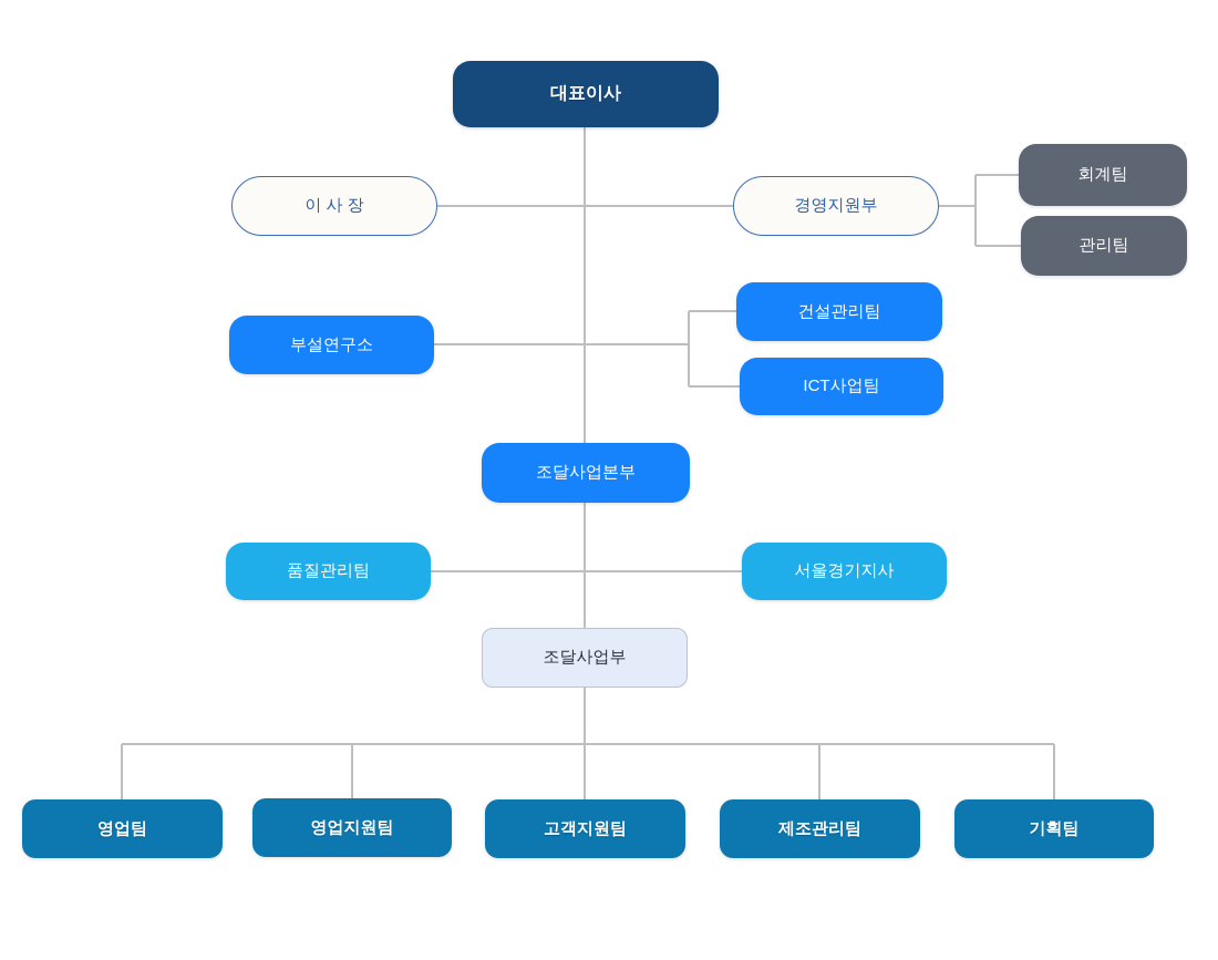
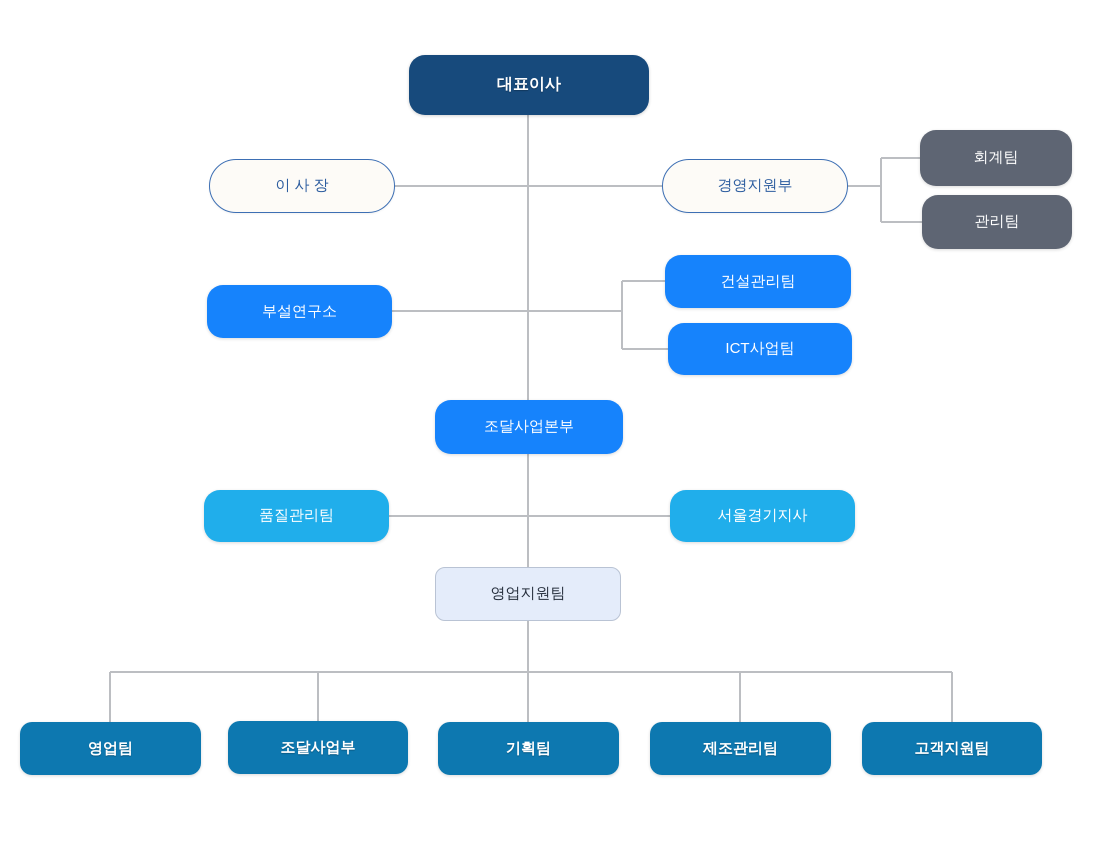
  대표이사
  이 사 장
  경영지원부
  회계팀
  관리팀
  부설연구소
  건설관리팀
  ICT사업팀
  조달사업본부
  품질관리팀
  서울경기지사
- 조달사업부
+ 영업지원팀
  영업팀
- 영업지원팀
+ 조달사업부
- 고객지원팀
+ 기획팀
  제조관리팀
- 기획팀
+ 고객지원팀
